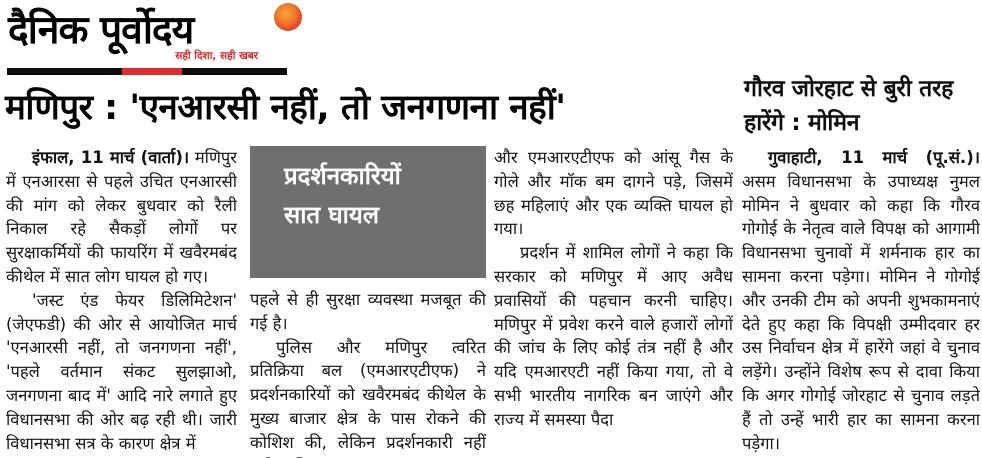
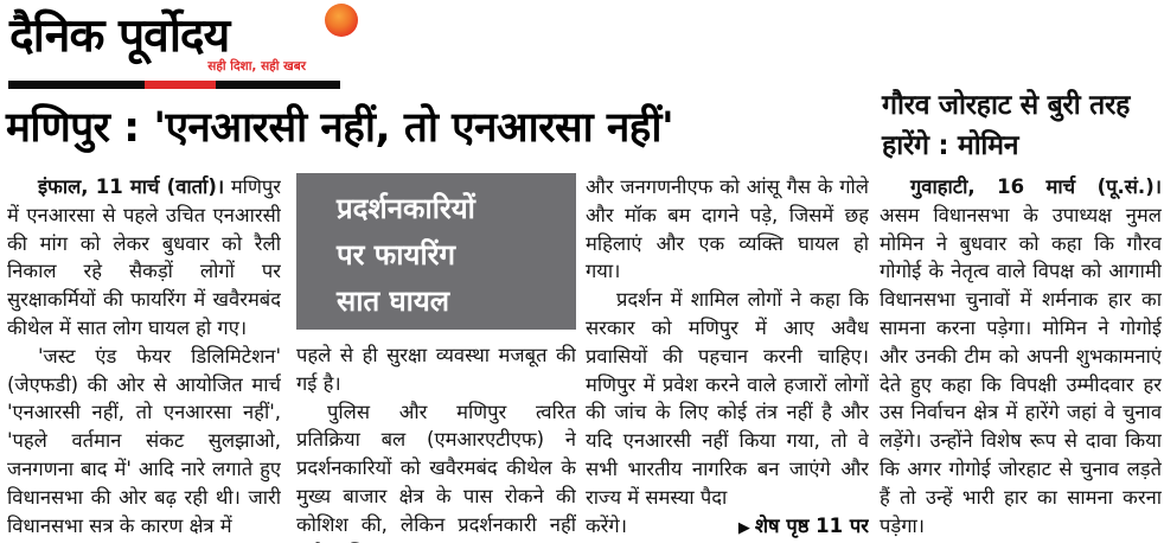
  दैनिक पूर्वोदय
  सही दिशा, सही खबर
- मणिपुर : 'एनआरसी नहीं, तो जनगणना नहीं'
+ मणिपुर : 'एनआरसी नहीं, तो एनआरसा नहीं'
  गौरव जोरहाट से बुरी तरह हारेंगे : मोमिन
  इंफाल, 11 मार्च (वार्ता)। मणिपुर में एनआरसा से पहले उचित एनआरसी की मांग को लेकर बुधवार को रैली निकाल रहे सैकड़ों लोगों पर सुरक्षाकर्मियों की फायरिंग में खवैरमबंद कीथेल में सात लोग घायल हो गए।
- 'जस्ट एंड फेयर डिलिमिटेशन' (जेएफडी) की ओर से आयोजित मार्च 'एनआरसी नहीं, तो जनगणना नहीं', 'पहले वर्तमान संकट सुलझाओ, जनगणना बाद में' आदि नारे लगाते हुए विधानसभा की ओर बढ़ रही थी। जारी विधानसभा सत्र के कारण क्षेत्र में
+ 'जस्ट एंड फेयर डिलिमिटेशन' (जेएफडी) की ओर से आयोजित मार्च 'एनआरसी नहीं, तो एनआरसा नहीं', 'पहले वर्तमान संकट सुलझाओ, जनगणना बाद में' आदि नारे लगाते हुए विधानसभा की ओर बढ़ रही थी। जारी विधानसभा सत्र के कारण क्षेत्र में
  प्रदर्शनकारियों
+ पर फायरिंग
  सात घायल
  पहले से ही सुरक्षा व्यवस्था मजबूत की गई है।
  पुलिस और मणिपुर त्वरित प्रतिक्रिया बल (एमआरएटीएफ) ने प्रदर्शनकारियों को खवैरमबंद कीथेल के मुख्य बाजार क्षेत्र के पास रोकने की कोशिश की, लेकिन प्रदर्शनकारी नहीं
- और एमआरएटीएफ को आंसू गैस के गोले और मॉक बम दागने पड़े, जिसमें छह महिलाएं और एक व्यक्ति घायल हो गया।
+ और जनगणनीएफ को आंसू गैस के गोले और मॉक बम दागने पड़े, जिसमें छह महिलाएं और एक व्यक्ति घायल हो गया।
- प्रदर्शन में शामिल लोगों ने कहा कि सरकार को मणिपुर में आए अवैध प्रवासियों की पहचान करनी चाहिए। मणिपुर में प्रवेश करने वाले हजारों लोगों की जांच के लिए कोई तंत्र नहीं है और यदि एमआरएटी नहीं किया गया, तो वे सभी भारतीय नागरिक बन जाएंगे और राज्य में समस्या पैदा
+ प्रदर्शन में शामिल लोगों ने कहा कि सरकार को मणिपुर में आए अवैध प्रवासियों की पहचान करनी चाहिए। मणिपुर में प्रवेश करने वाले हजारों लोगों की जांच के लिए कोई तंत्र नहीं है और यदि एनआरसी नहीं किया गया, तो वे सभी भारतीय नागरिक बन जाएंगे और राज्य में समस्या पैदा
+ करेंगे।
+ ▶ शेष पृष्ठ 11 पर
- गुवाहाटी, 11 मार्च (पू.सं.)। असम विधानसभा के उपाध्यक्ष नुमल मोमिन ने बुधवार को कहा कि गौरव गोगोई के नेतृत्व वाले विपक्ष को आगामी विधानसभा चुनावों में शर्मनाक हार का सामना करना पड़ेगा। मोमिन ने गोगोई और उनकी टीम को अपनी शुभकामनाएं देते हुए कहा कि विपक्षी उम्मीदवार हर उस निर्वाचन क्षेत्र में हारेंगे जहां वे चुनाव लड़ेंगे। उन्होंने विशेष रूप से दावा किया कि अगर गोगोई जोरहाट से चुनाव लड़ते हैं तो उन्हें भारी हार का सामना करना पड़ेगा।
+ गुवाहाटी, 16 मार्च (पू.सं.)। असम विधानसभा के उपाध्यक्ष नुमल मोमिन ने बुधवार को कहा कि गौरव गोगोई के नेतृत्व वाले विपक्ष को आगामी विधानसभा चुनावों में शर्मनाक हार का सामना करना पड़ेगा। मोमिन ने गोगोई और उनकी टीम को अपनी शुभकामनाएं देते हुए कहा कि विपक्षी उम्मीदवार हर उस निर्वाचन क्षेत्र में हारेंगे जहां वे चुनाव लड़ेंगे। उन्होंने विशेष रूप से दावा किया कि अगर गोगोई जोरहाट से चुनाव लड़ते हैं तो उन्हें भारी हार का सामना करना पड़ेगा।
